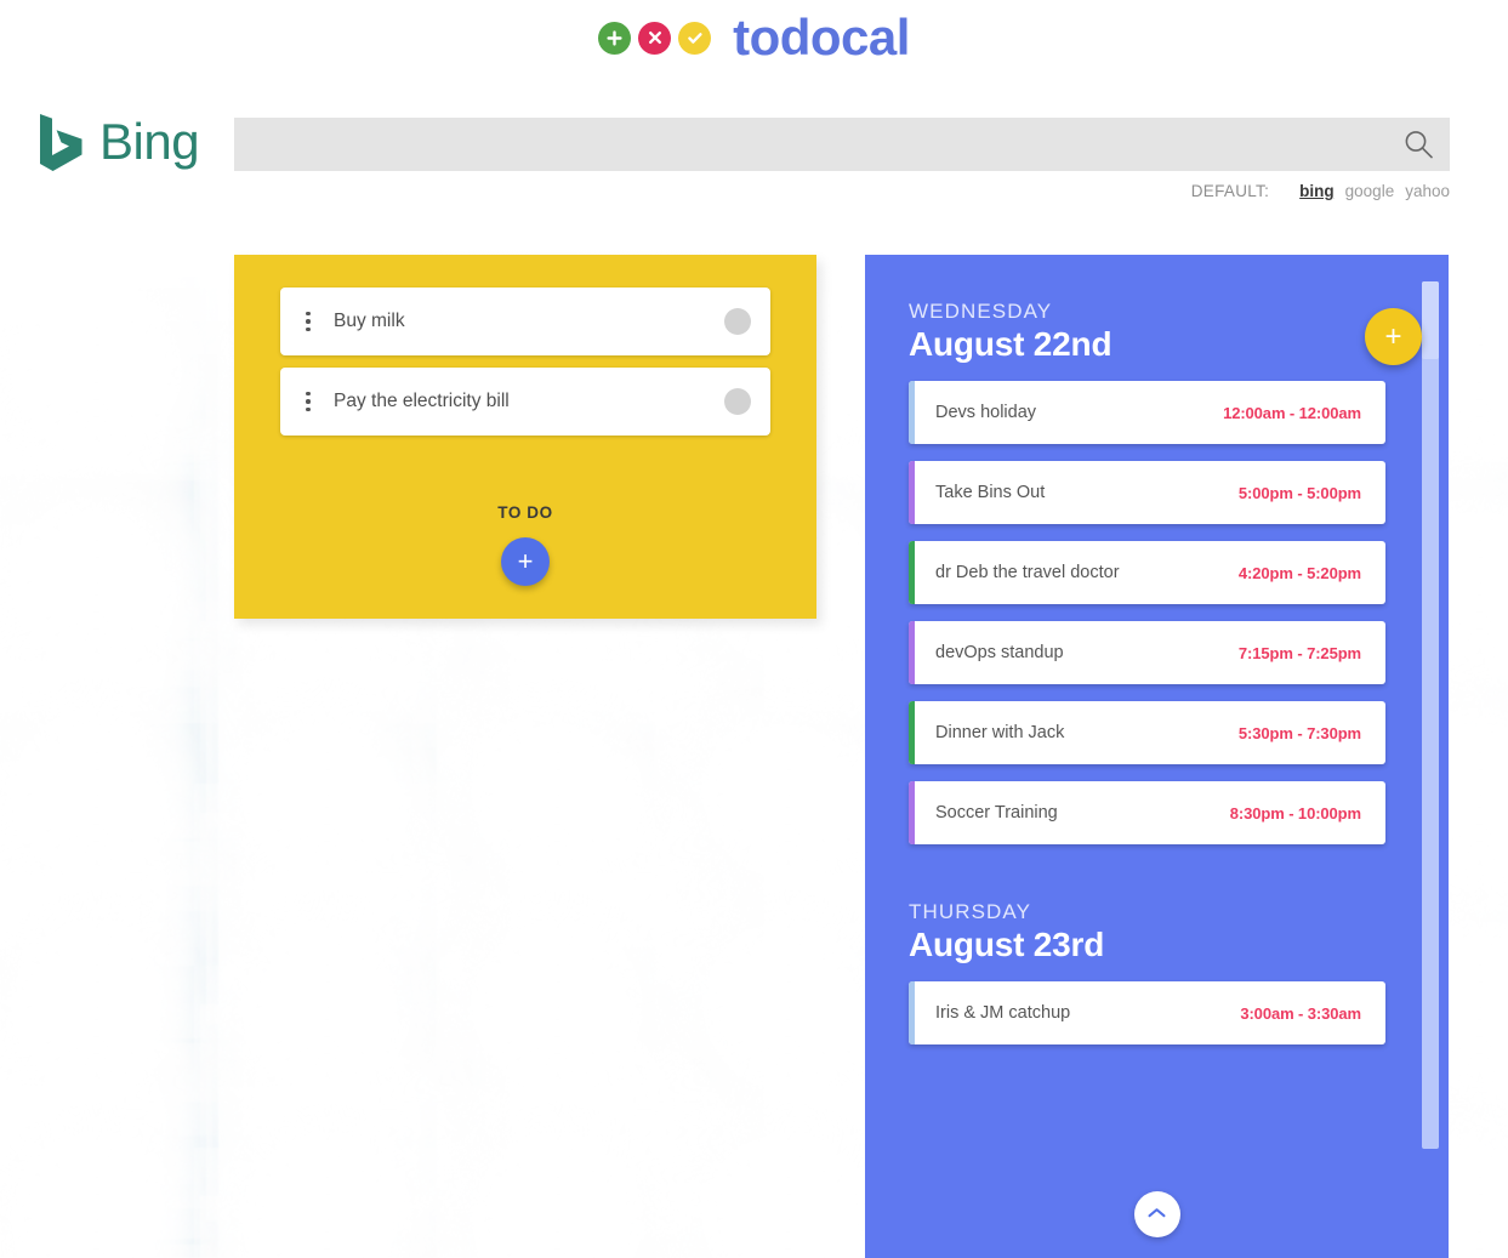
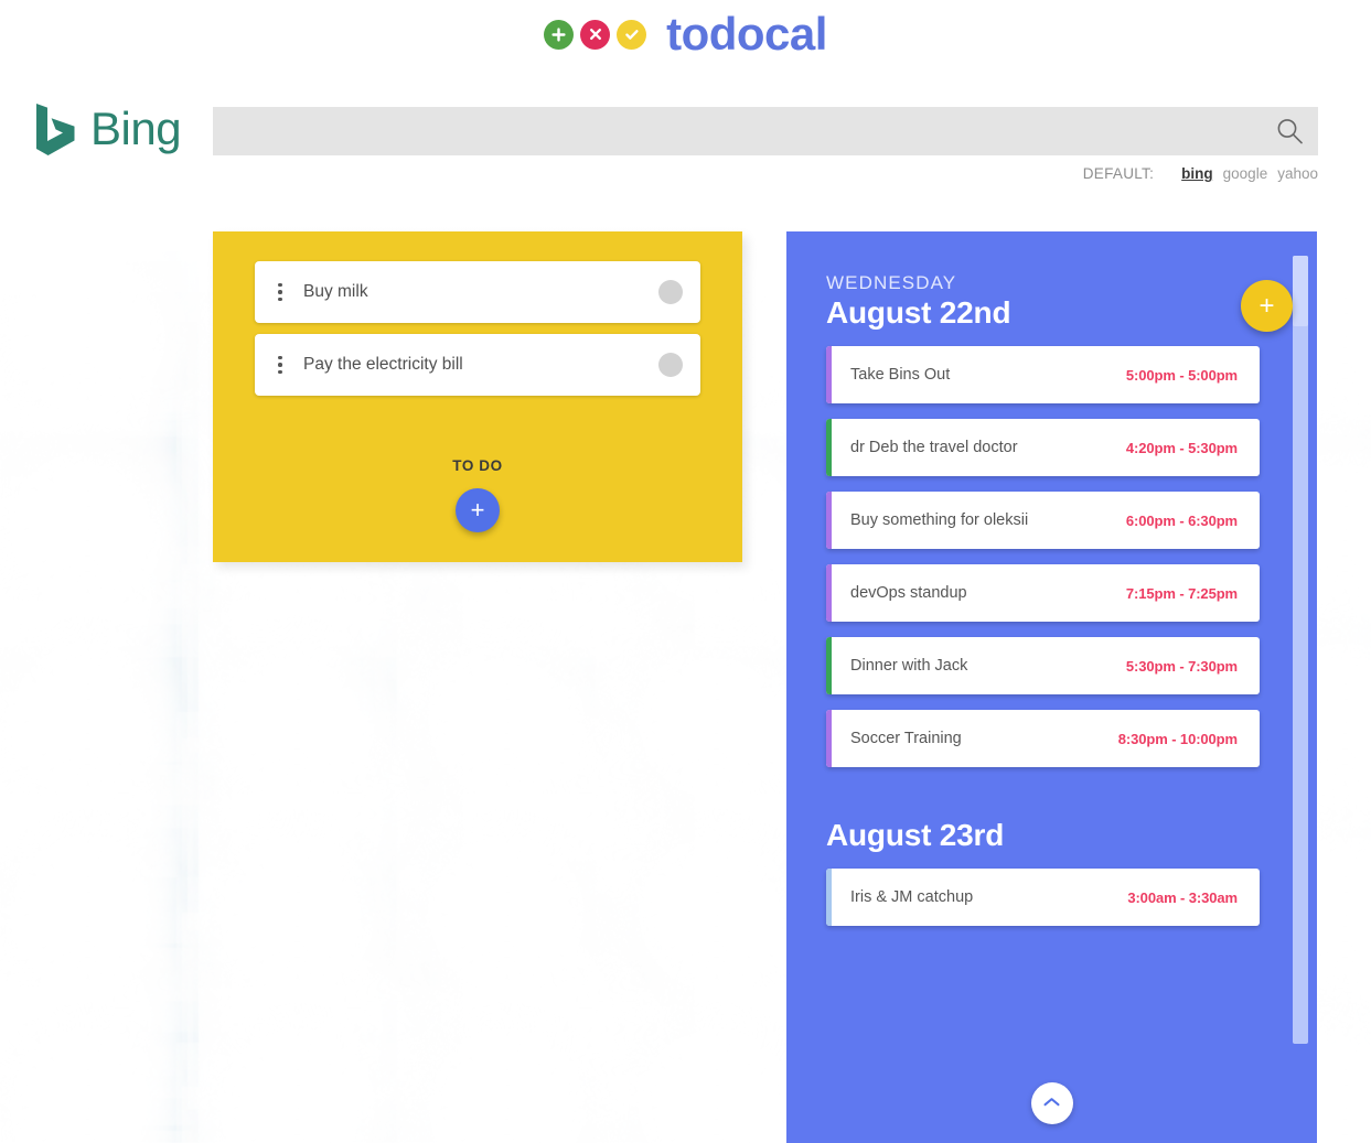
  todocal
  Bing
  DEFAULT:
  bing
  google
  yahoo
  Buy milk
  Pay the electricity bill
  TO DO
  +
  WEDNESDAY
  August 22nd
- Devs holiday
- 12:00am - 12:00am
  Take Bins Out
  5:00pm - 5:00pm
  dr Deb the travel doctor
- 4:20pm - 5:20pm
+ 4:20pm - 5:30pm
+ Buy something for oleksii
+ 6:00pm - 6:30pm
  devOps standup
  7:15pm - 7:25pm
  Dinner with Jack
  5:30pm - 7:30pm
  Soccer Training
  8:30pm - 10:00pm
- THURSDAY
  August 23rd
  Iris & JM catchup
  3:00am - 3:30am
  +
